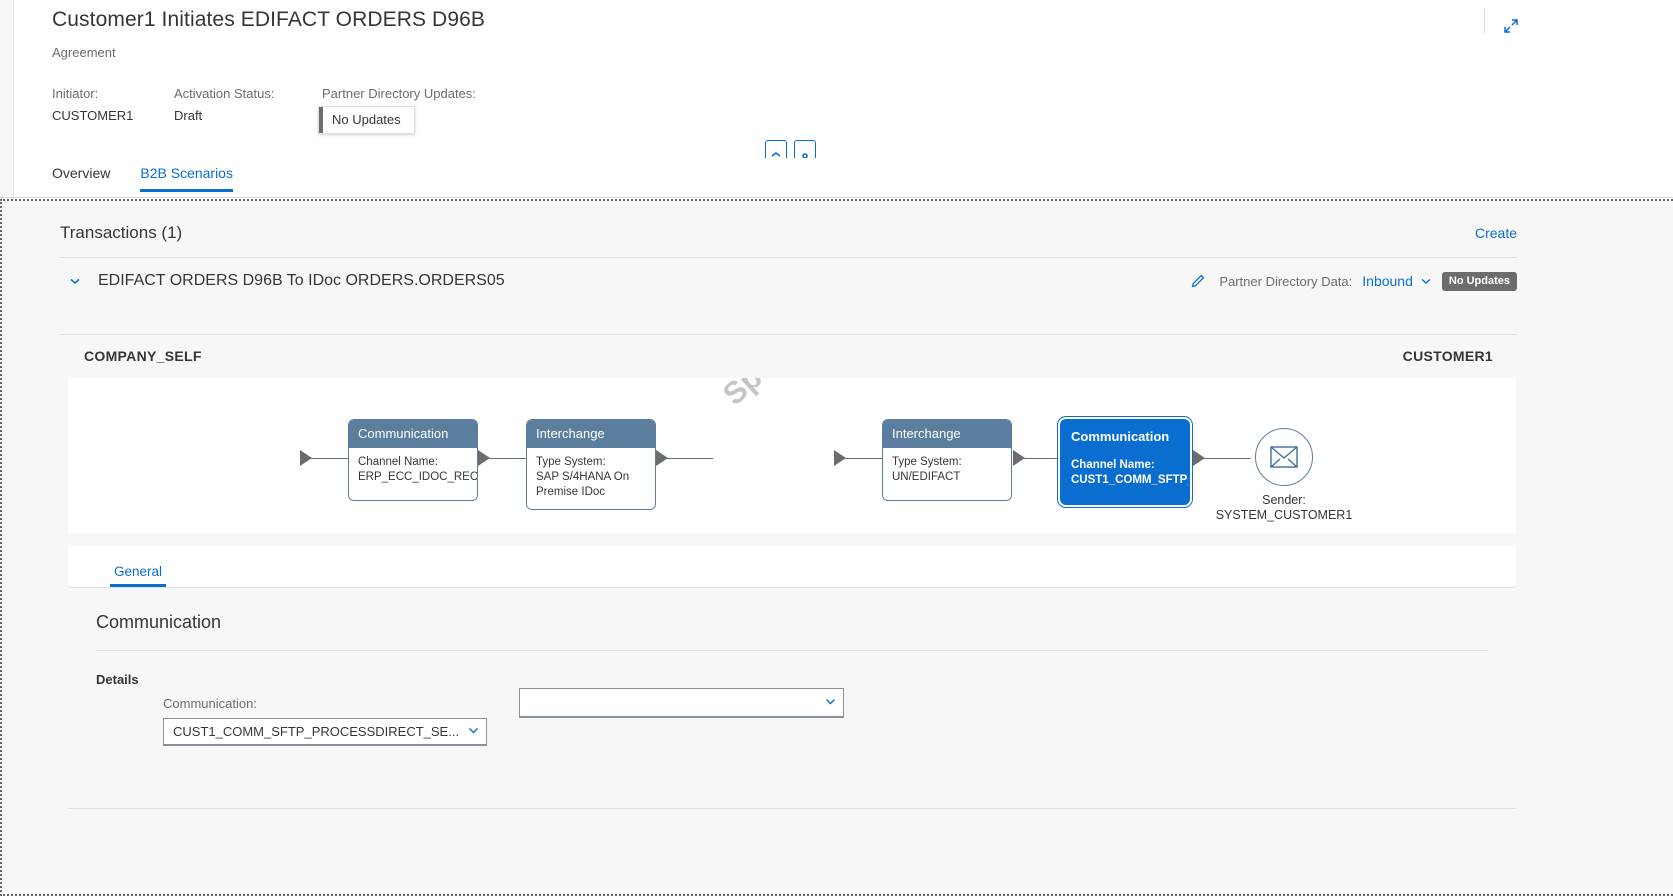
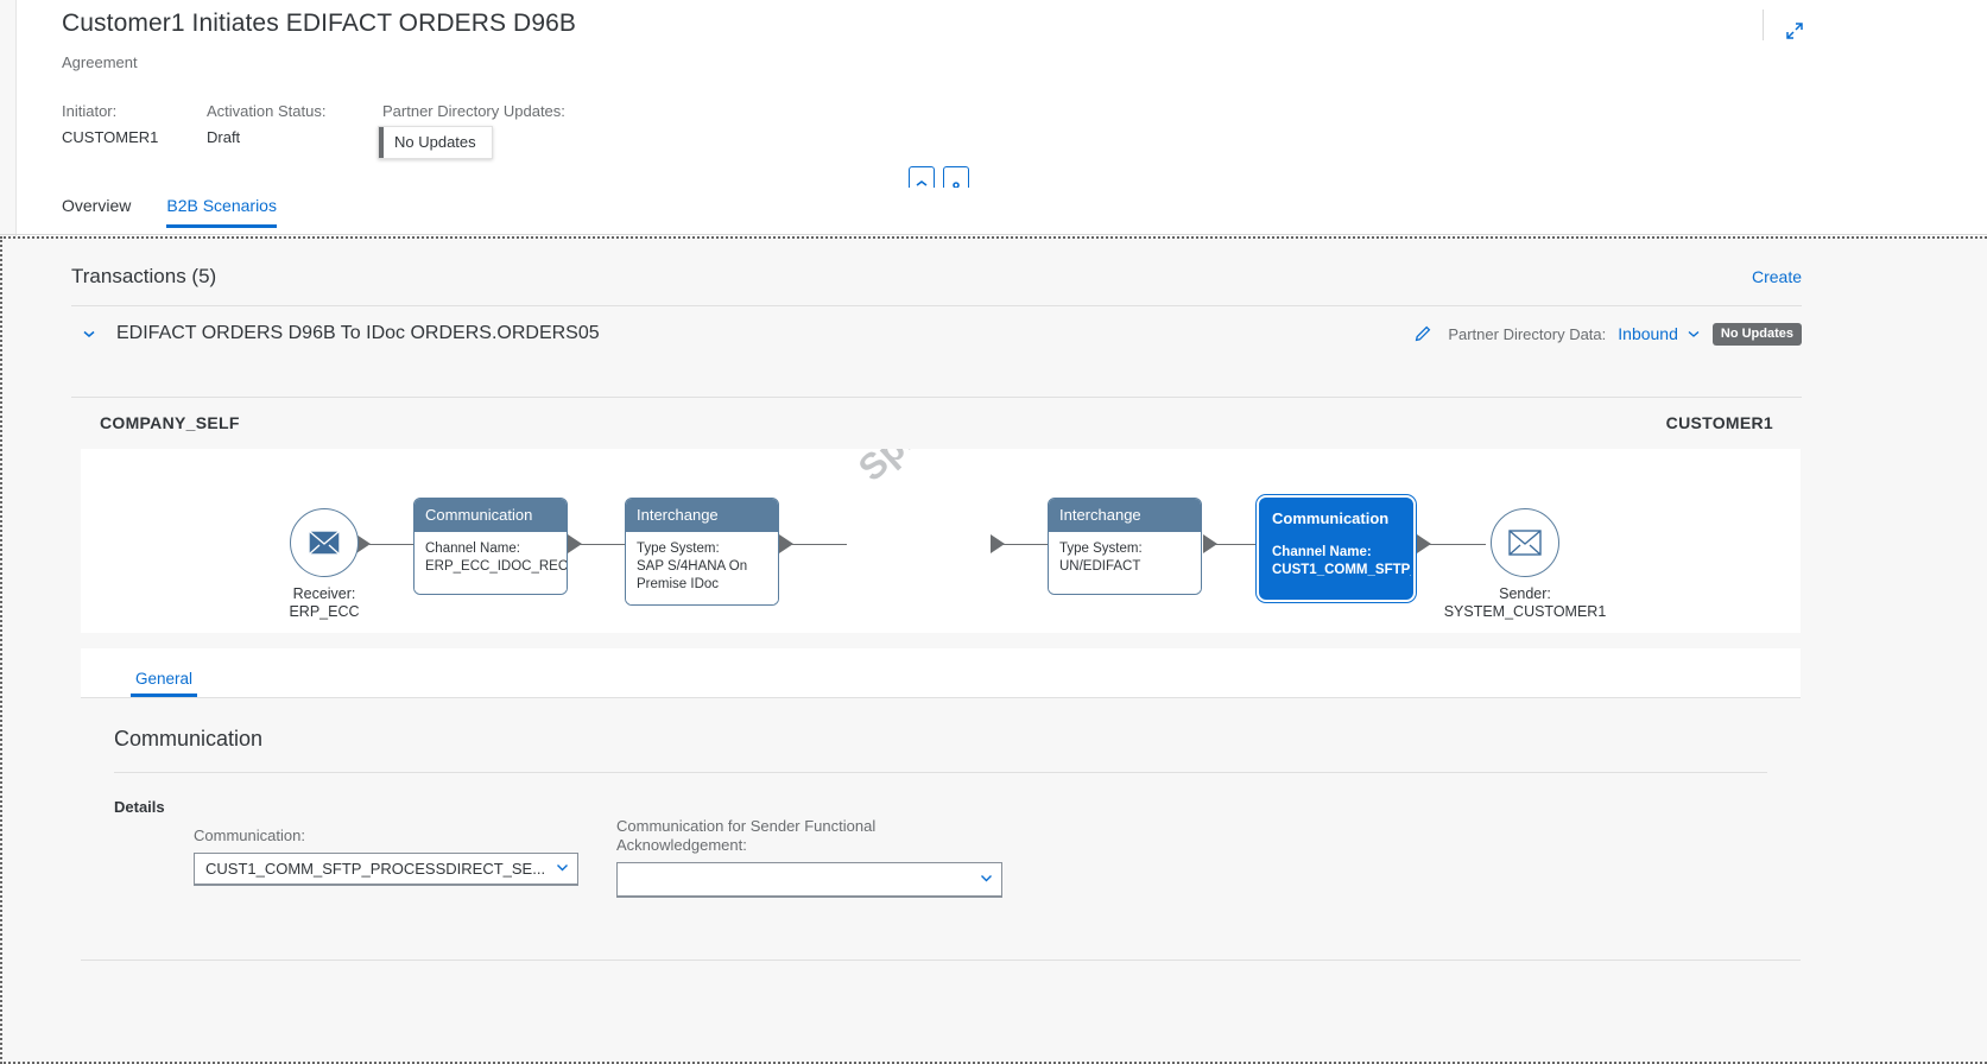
  Customer1 Initiates EDIFACT ORDERS D96B
  Agreement
  Initiator:
  CUSTOMER1
  Activation Status:
  Draft
  Partner Directory Updates:
  No Updates
  Overview
  B2B Scenarios
- Transactions (1)
+ Transactions (5)
  Create
  EDIFACT ORDERS D96B To IDoc ORDERS.ORDERS05
  Partner Directory Data:
  Inbound
  No Updates
  COMPANY_SELF
  CUSTOMER1
+ Receiver: ERP_ECC
  Communication
  Channel Name:
  ERP_ECC_IDOC_REC
  Interchange
  Type System:
  SAP S/4HANA On Premise IDoc
  Interchange
  Type System:
  UN/EDIFACT
  Communication
  Channel Name:
  Sender:
  SYSTEM_CUSTOMER1
  General
  Communication
  Details
  Communication:
  CUST1_COMM_SFTP_PROCESSDIRECT_SE...
+ Communication for Sender Functional Acknowledgement:
